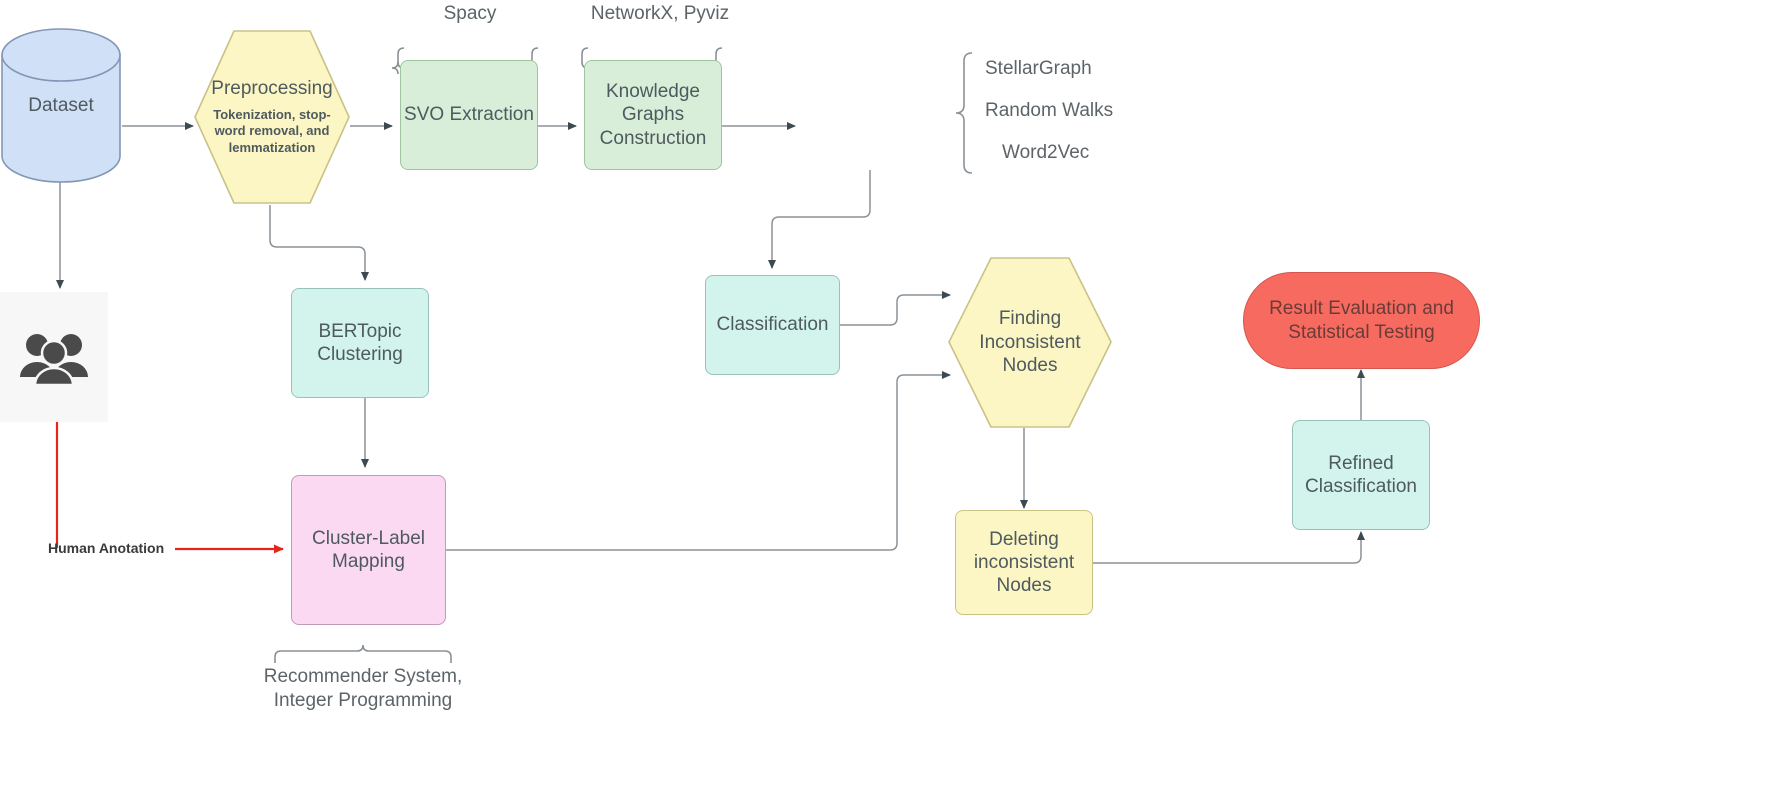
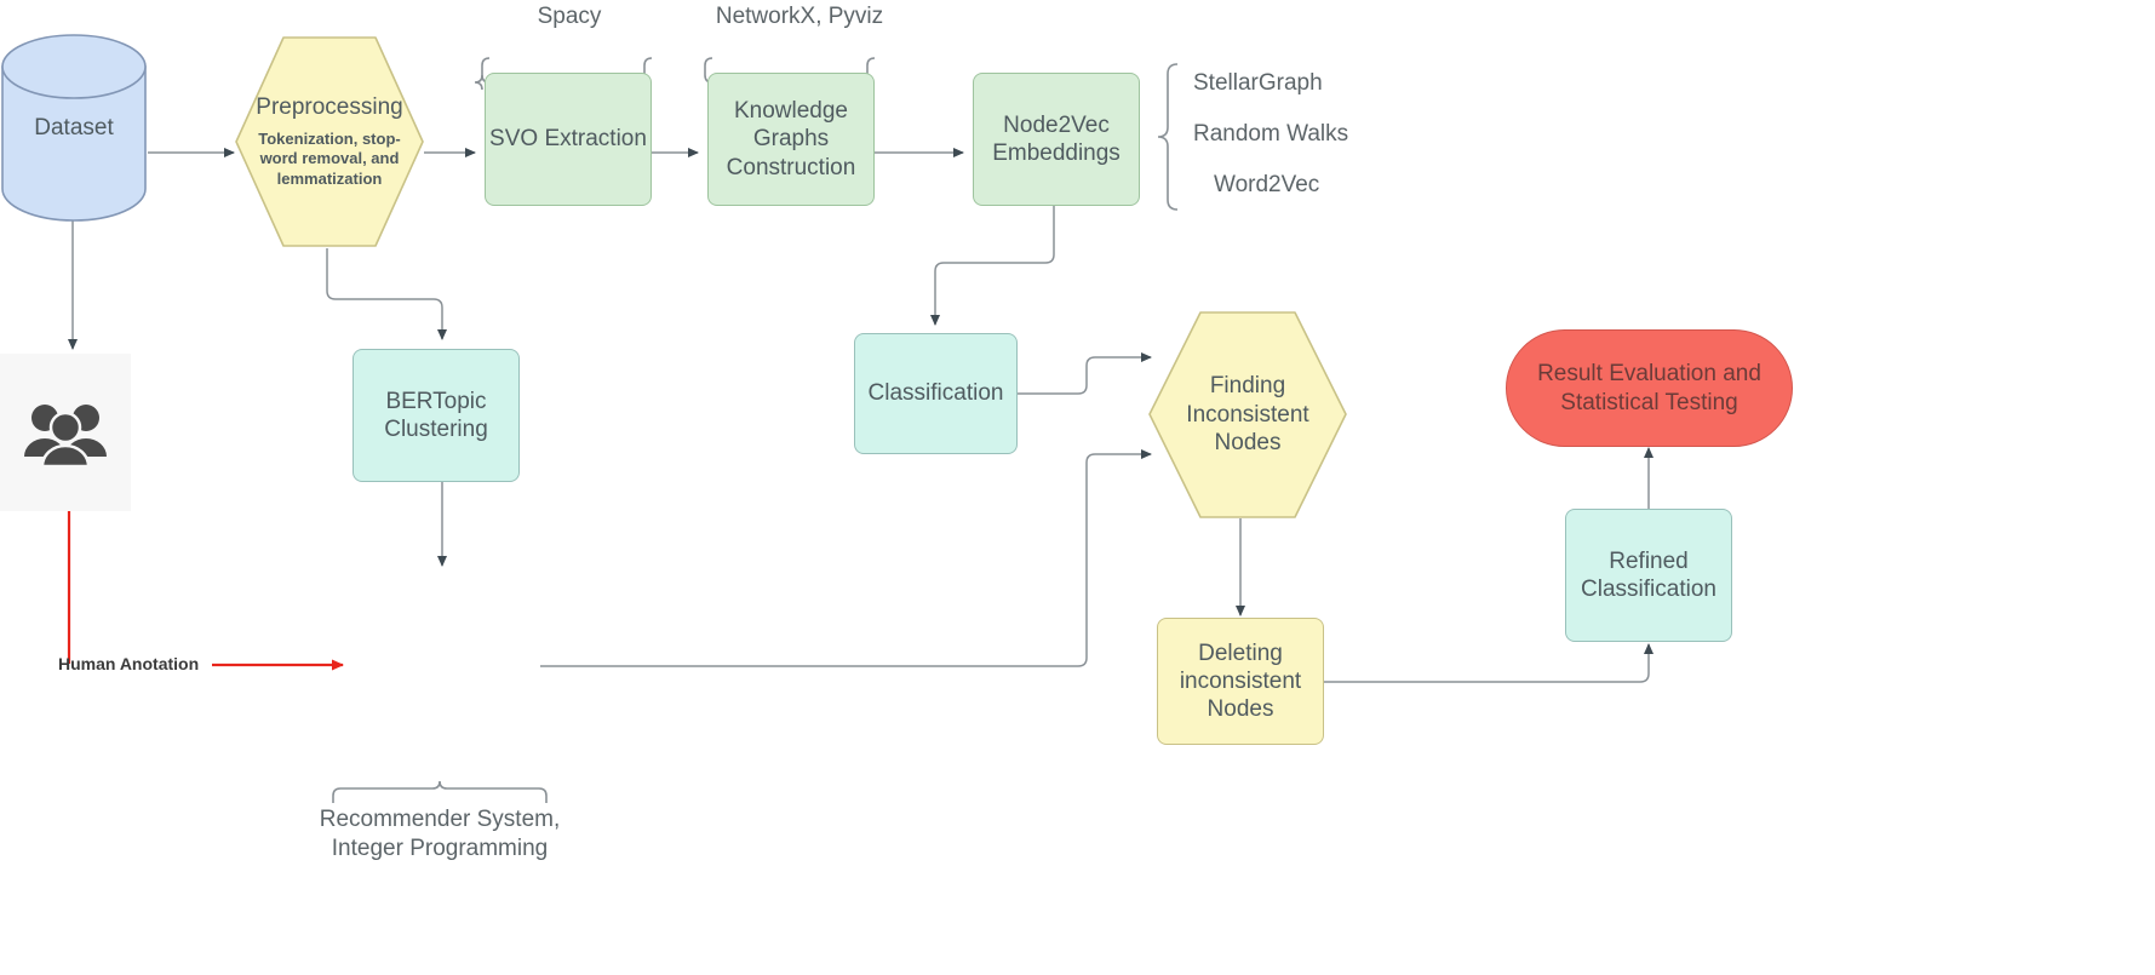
  Dataset
  Preprocessing
  Tokenization, stop-word removal, and lemmatization
  SVO Extraction
  Knowledge Graphs Construction
+ Node2Vec Embeddings
  Classification
  BERTopic Clustering
- Cluster-Label Mapping
  Finding Inconsistent Nodes
  Deleting inconsistent Nodes
  Refined Classification
  Result Evaluation and Statistical Testing
  Spacy
  NetworkX, Pyviz
  StellarGraph
  Random Walks
  Word2Vec
  Recommender System, Integer Programming
  Human Anotation
